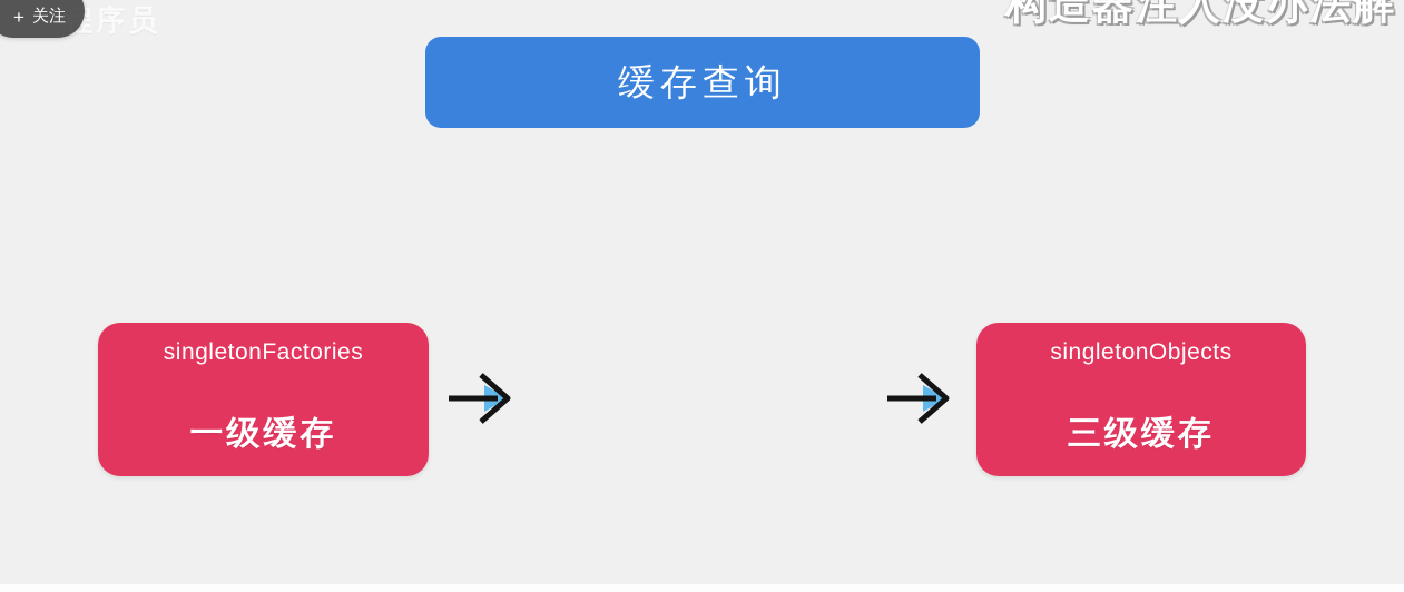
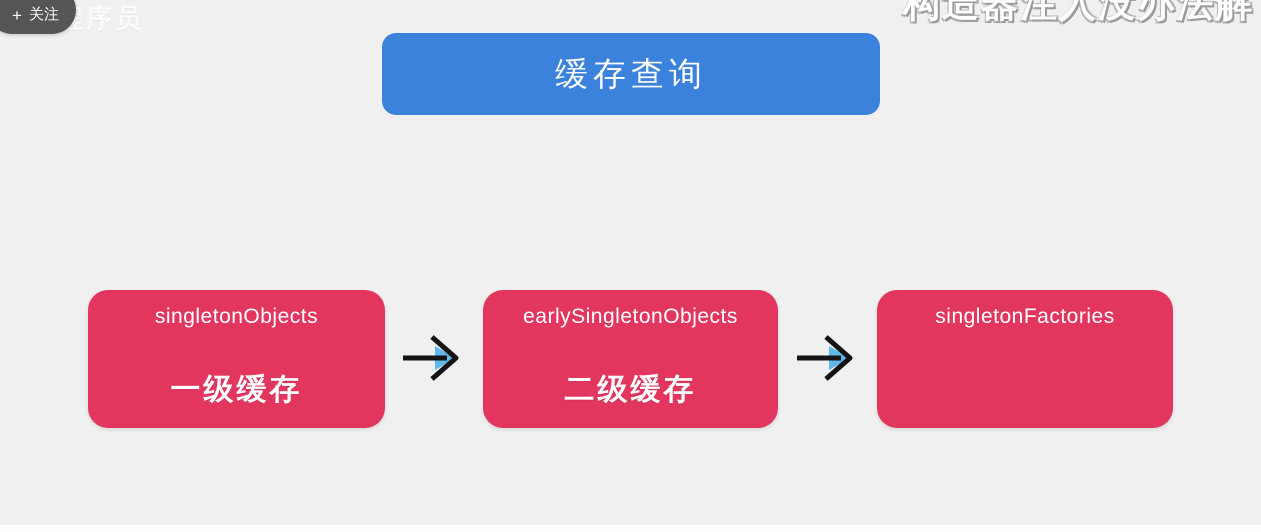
  程序员
  +
  关注
  构造器注入没办法解
  缓存查询
- singletonFactories
+ singletonObjects
  一级缓存
+ earlySingletonObjects
+ 二级缓存
- singletonObjects
+ singletonFactories
- 三级缓存
